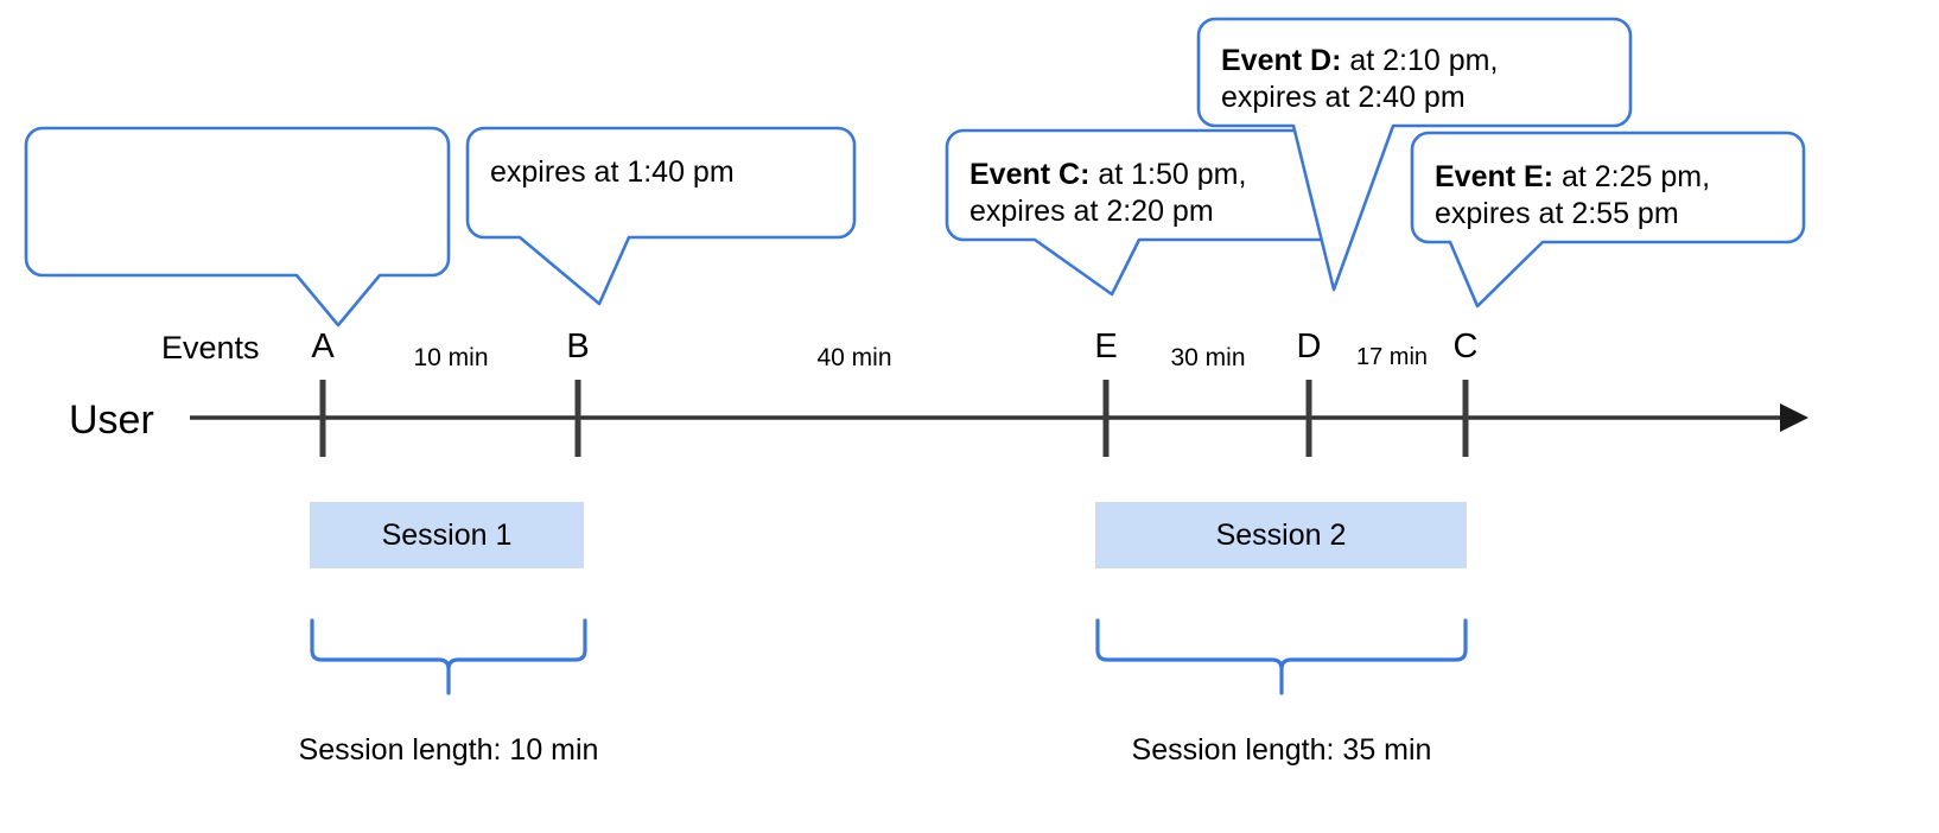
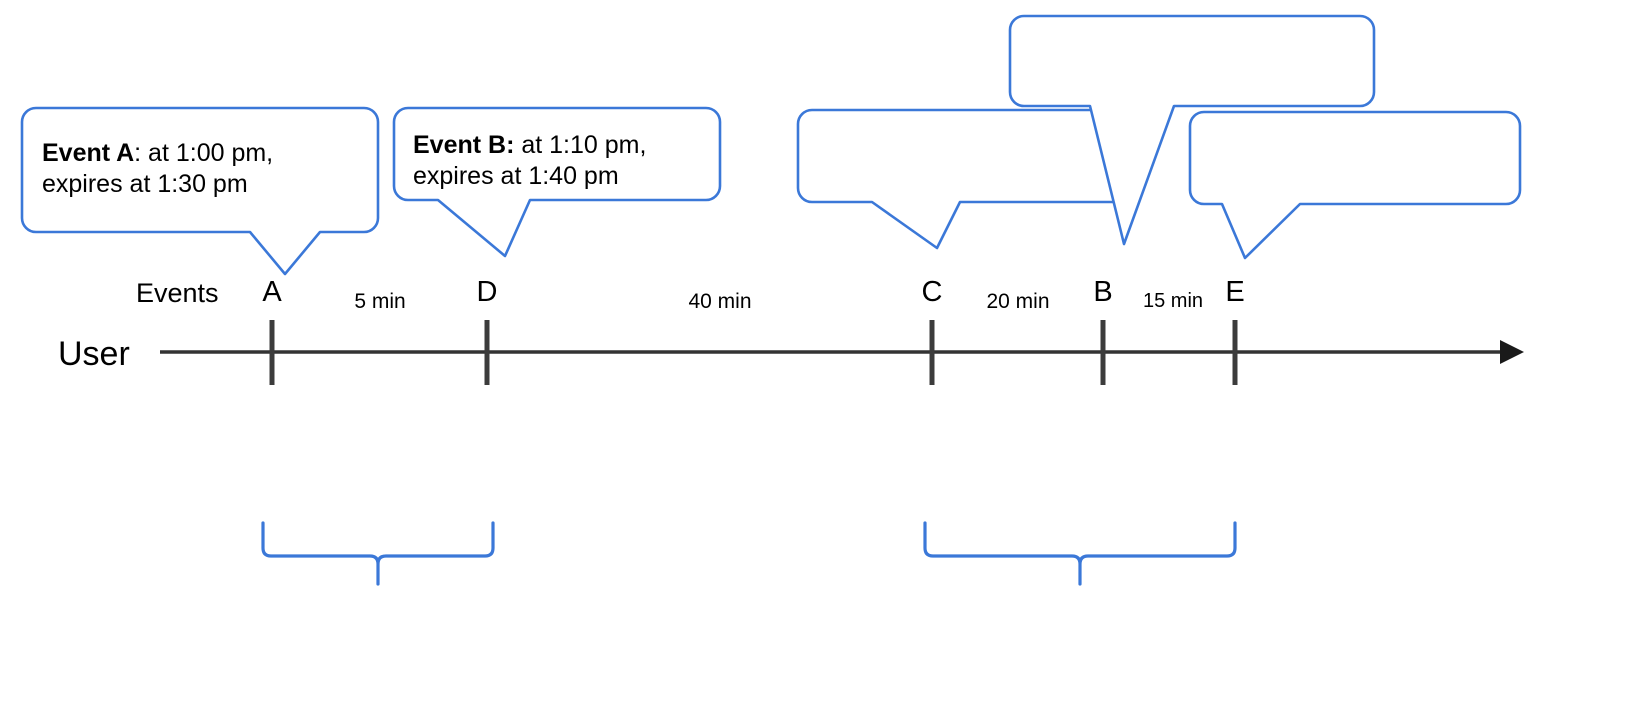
+ Event A: at 1:00 pm,
+ expires at 1:30 pm
+ Event B: at 1:10 pm,
  expires at 1:40 pm
- Event C: at 1:50 pm,
- expires at 2:20 pm
- Event D: at 2:10 pm,
- expires at 2:40 pm
- Event E: at 2:25 pm,
- expires at 2:55 pm
  User
  Events
  A
- B
+ D
- E
+ C
- D
+ B
- C
+ E
- 10 min
+ 5 min
  40 min
- 30 min
+ 20 min
- 17 min
+ 15 min
- Session 1
- Session 2
- Session length: 10 min
- Session length: 35 min
